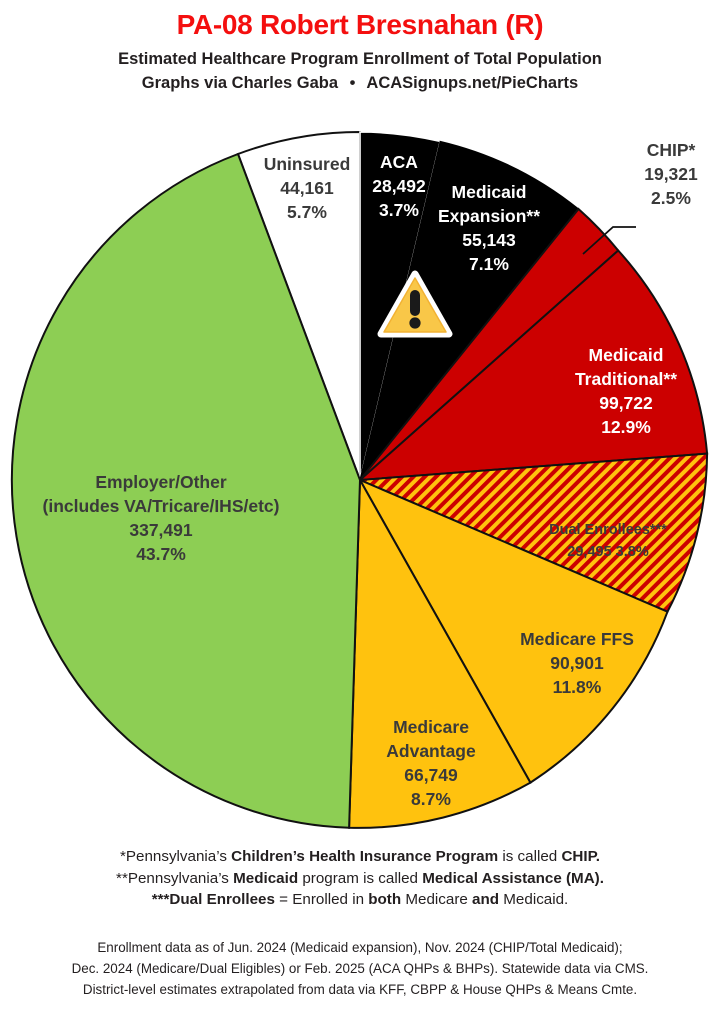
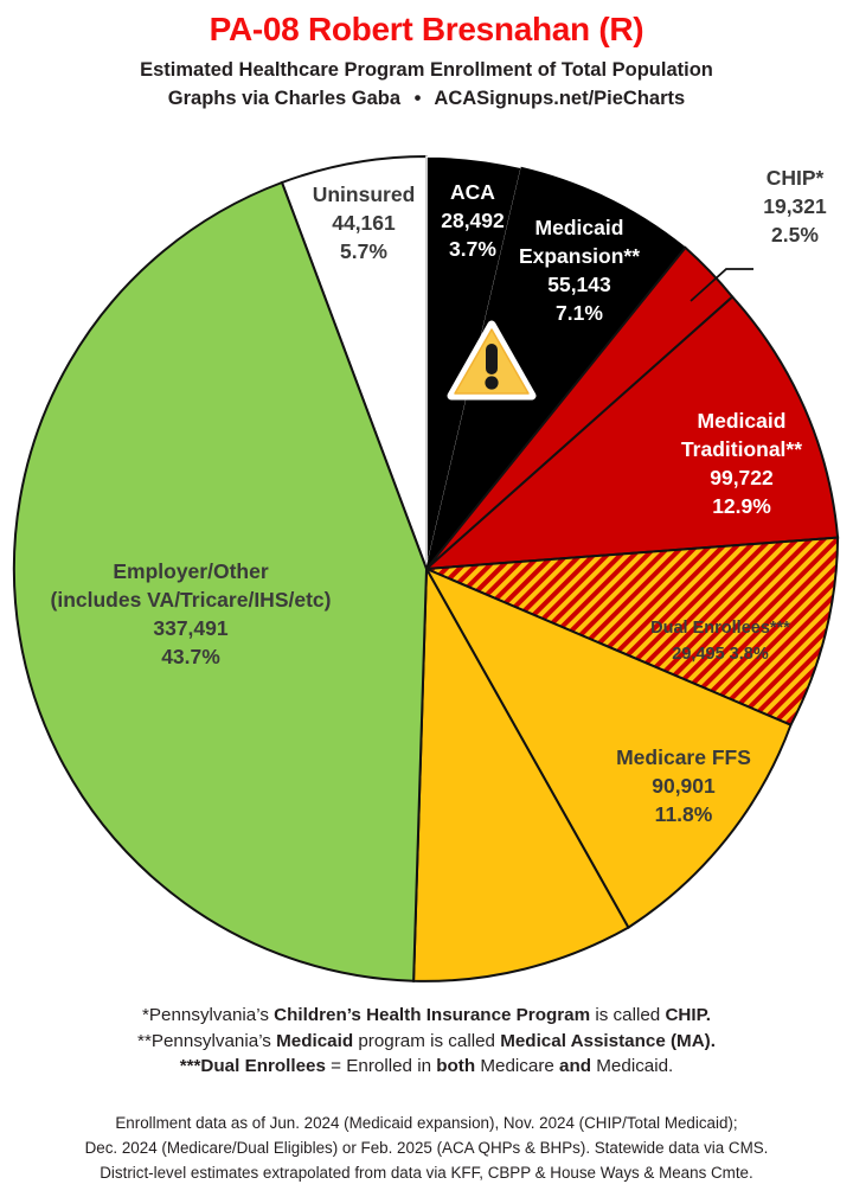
  PA-08 Robert Bresnahan (R)
  Estimated Healthcare Program Enrollment of Total Population
  Graphs via Charles Gaba • ACASignups.net/PieCharts
  Uninsured
  44,161
  5.7%
  ACA
  28,492
  3.7%
  Medicaid
  Expansion**
  55,143
  7.1%
  CHIP*
  19,321
  2.5%
  Medicaid
  Traditional**
  99,722
  12.9%
  Dual Enrollees***
  29,495 3.8%
  Medicare FFS
  90,901
  11.8%
- Medicare
- Advantage
- 66,749
- 8.7%
  Employer/Other
  (includes VA/Tricare/IHS/etc)
  337,491
  43.7%
  *Pennsylvania’s Children’s Health Insurance Program is called CHIP.
  **Pennsylvania’s Medicaid program is called Medical Assistance (MA).
  ***Dual Enrollees = Enrolled in both Medicare and Medicaid.
  Enrollment data as of Jun. 2024 (Medicaid expansion), Nov. 2024 (CHIP/Total Medicaid);
  Dec. 2024 (Medicare/Dual Eligibles) or Feb. 2025 (ACA QHPs & BHPs). Statewide data via CMS.
- District-level estimates extrapolated from data via KFF, CBPP & House QHPs & Means Cmte.
+ District-level estimates extrapolated from data via KFF, CBPP & House Ways & Means Cmte.
